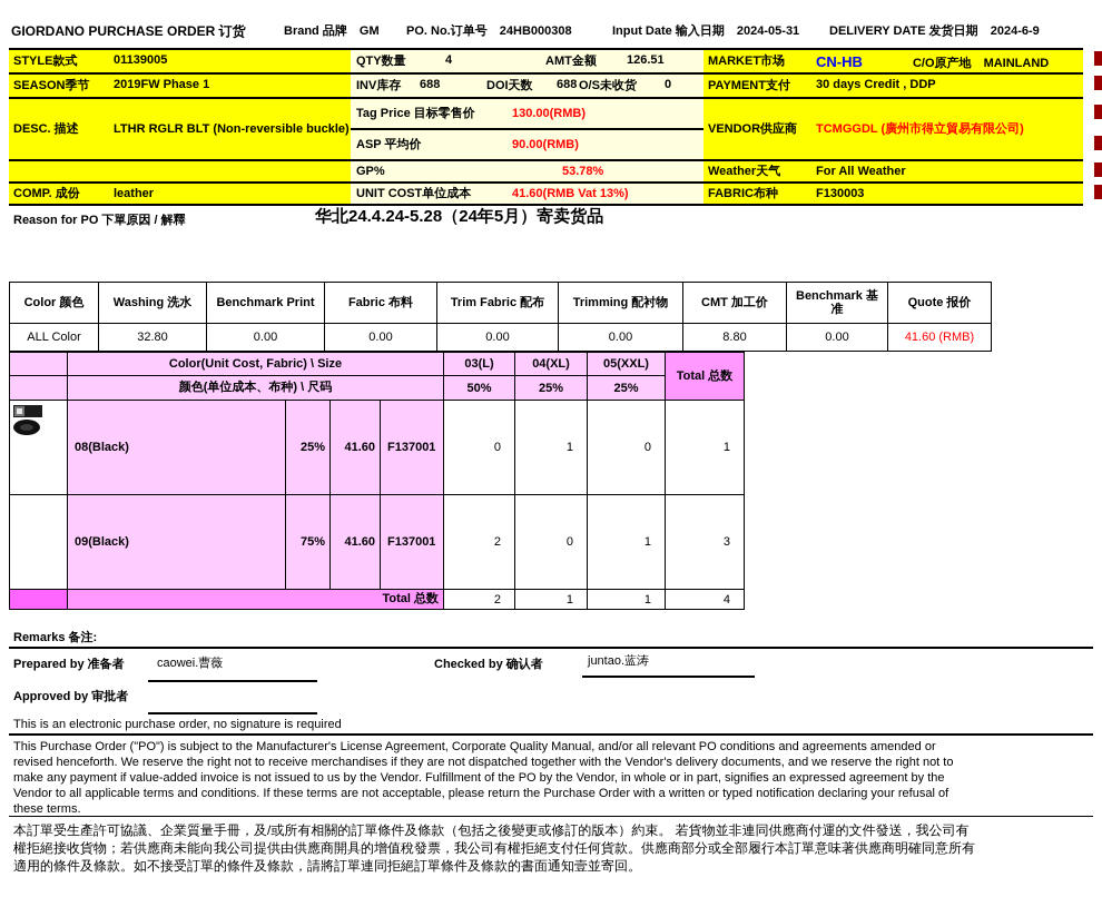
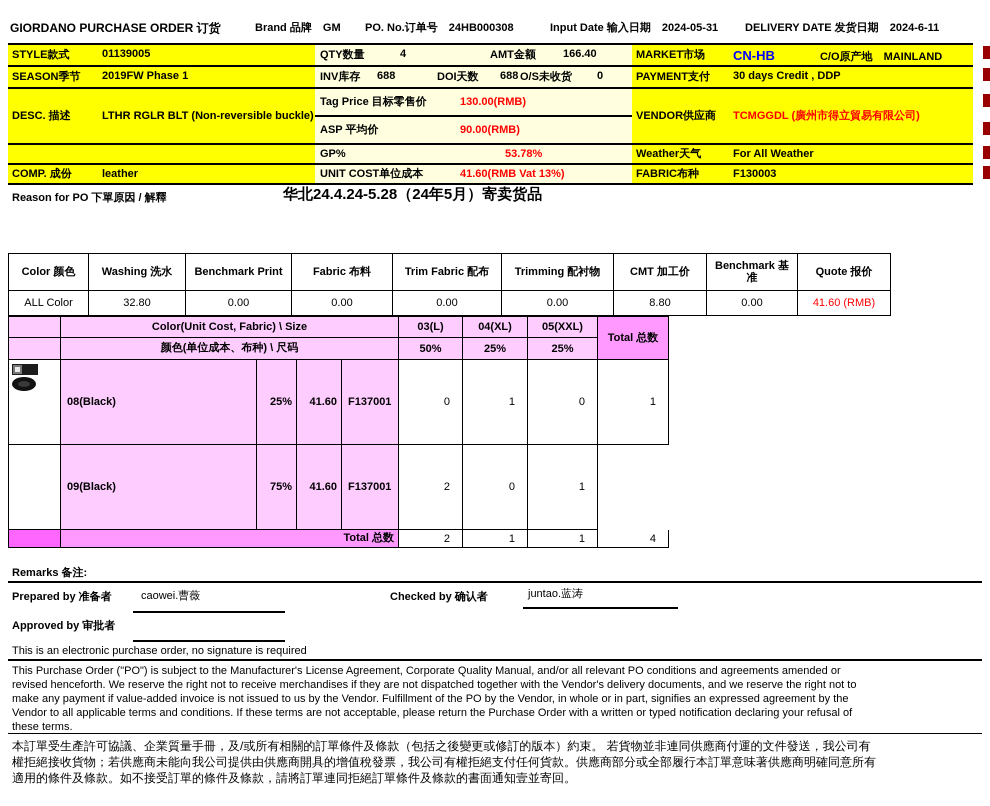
  GIORDANO PURCHASE ORDER 订货
  Brand 品牌 GM
  PO. No.订单号 24HB000308
  Input Date 输入日期 2024-05-31
- DELIVERY DATE 发货日期 2024-6-9
+ DELIVERY DATE 发货日期 2024-6-11
  STYLE款式
  01139005
  QTY数量
  4
  AMT金额
- 126.51
+ 166.40
  MARKET市场
  CN-HB C/O原产地 MAINLAND
  SEASON季节
  2019FW Phase 1
  INV库存
  688
  DOI天数
  688
  O/S未收货
  0
  PAYMENT支付
  30 days Credit , DDP
  DESC. 描述
  LTHR RGLR BLT (Non-reversible buckle)
  Tag Price 目标零售价
  130.00(RMB)
  ASP 平均价
  90.00(RMB)
  VENDOR供应商
  TCMGGDL (廣州市得立貿易有限公司)
  GP%
  53.78%
  Weather天气
  For All Weather
  COMP. 成份
  leather
  UNIT COST单位成本
  41.60(RMB Vat 13%)
  FABRIC布种
  F130003
  Reason for PO 下單原因 / 解釋
  华北24.4.24-5.28（24年5月）寄卖货品
  Color 颜色
  Washing 洗水
  Benchmark Print
  Fabric 布料
  Trim Fabric 配布
  Trimming 配衬物
  CMT 加工价
  Benchmark 基准
  Quote 报价
  ALL Color
  32.80
  0.00
  0.00
  0.00
  0.00
  8.80
  0.00
  41.60 (RMB)
  Color(Unit Cost, Fabric) \ Size
  03(L)
  04(XL)
  05(XXL)
  Total 总数
  颜色(单位成本、布种) \ 尺码
  50%
  25%
  25%
  08(Black)
  25%
  41.60
  F137001
  0
  1
  0
  1
  09(Black)
  75%
  41.60
  F137001
  2
  0
  1
- 3
  Total 总数
  2
  1
  1
  4
  Remarks 备注:
  Prepared by 准备者
  caowei.曹薇
  Checked by 确认者
  juntao.蓝涛
  Approved by 审批者
  This is an electronic purchase order, no signature is required
  This Purchase Order ("PO") is subject to the Manufacturer's License Agreement, Corporate Quality Manual, and/or all relevant PO conditions and agreements amended or revised henceforth. We reserve the right not to receive merchandises if they are not dispatched together with the Vendor's delivery documents, and we reserve the right not to make any payment if value-added invoice is not issued to us by the Vendor. Fulfillment of the PO by the Vendor, in whole or in part, signifies an expressed agreement by the Vendor to all applicable terms and conditions. If these terms are not acceptable, please return the Purchase Order with a written or typed notification declaring your refusal of these terms.
  本訂單受生產許可協議、企業質量手冊，及/或所有相關的訂單條件及條款（包括之後變更或修訂的版本）約束。 若貨物並非連同供應商付運的文件發送，我公司有權拒絕接收貨物；若供應商未能向我公司提供由供應商開具的增值稅發票，我公司有權拒絕支付任何貨款。供應商部分或全部履行本訂單意味著供應商明確同意所有適用的條件及條款。如不接受訂單的條件及條款，請將訂單連同拒絕訂單條件及條款的書面通知壹並寄回。
